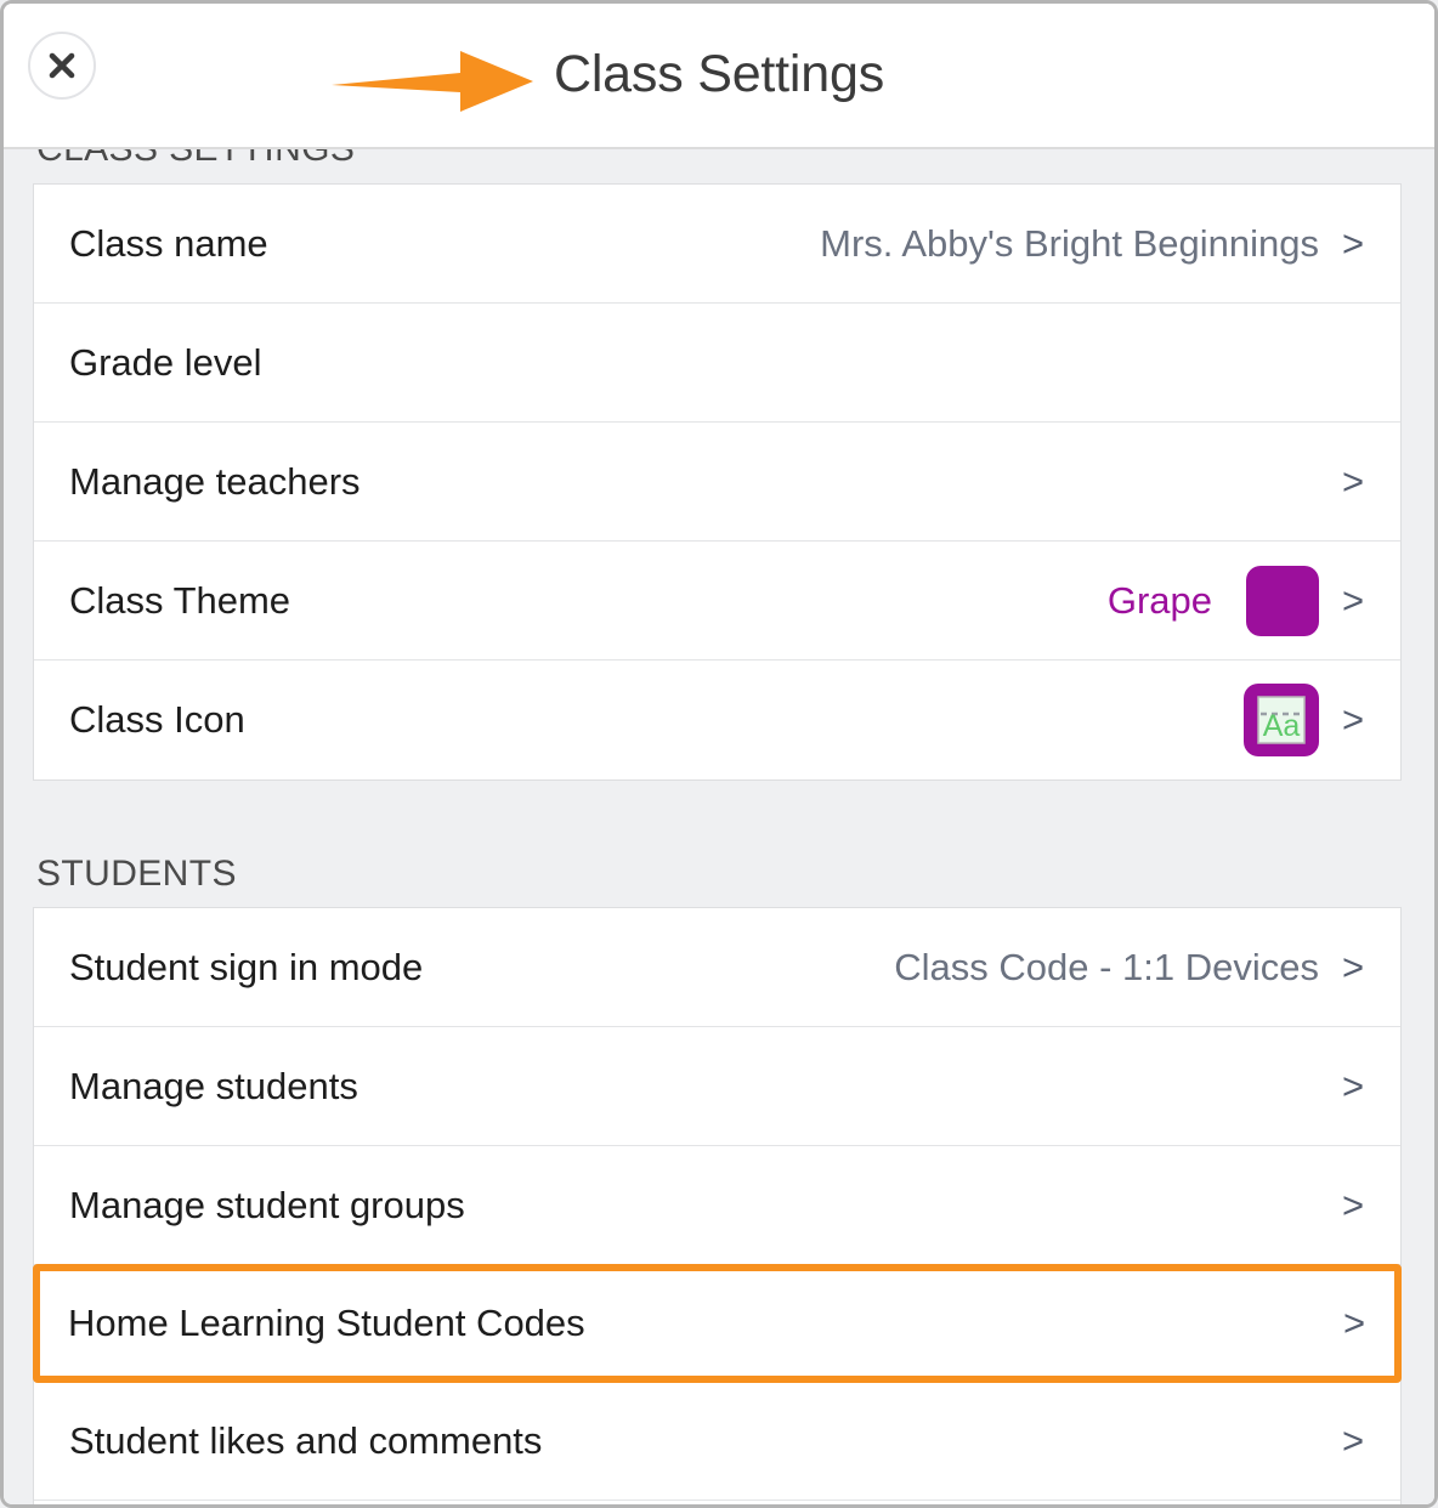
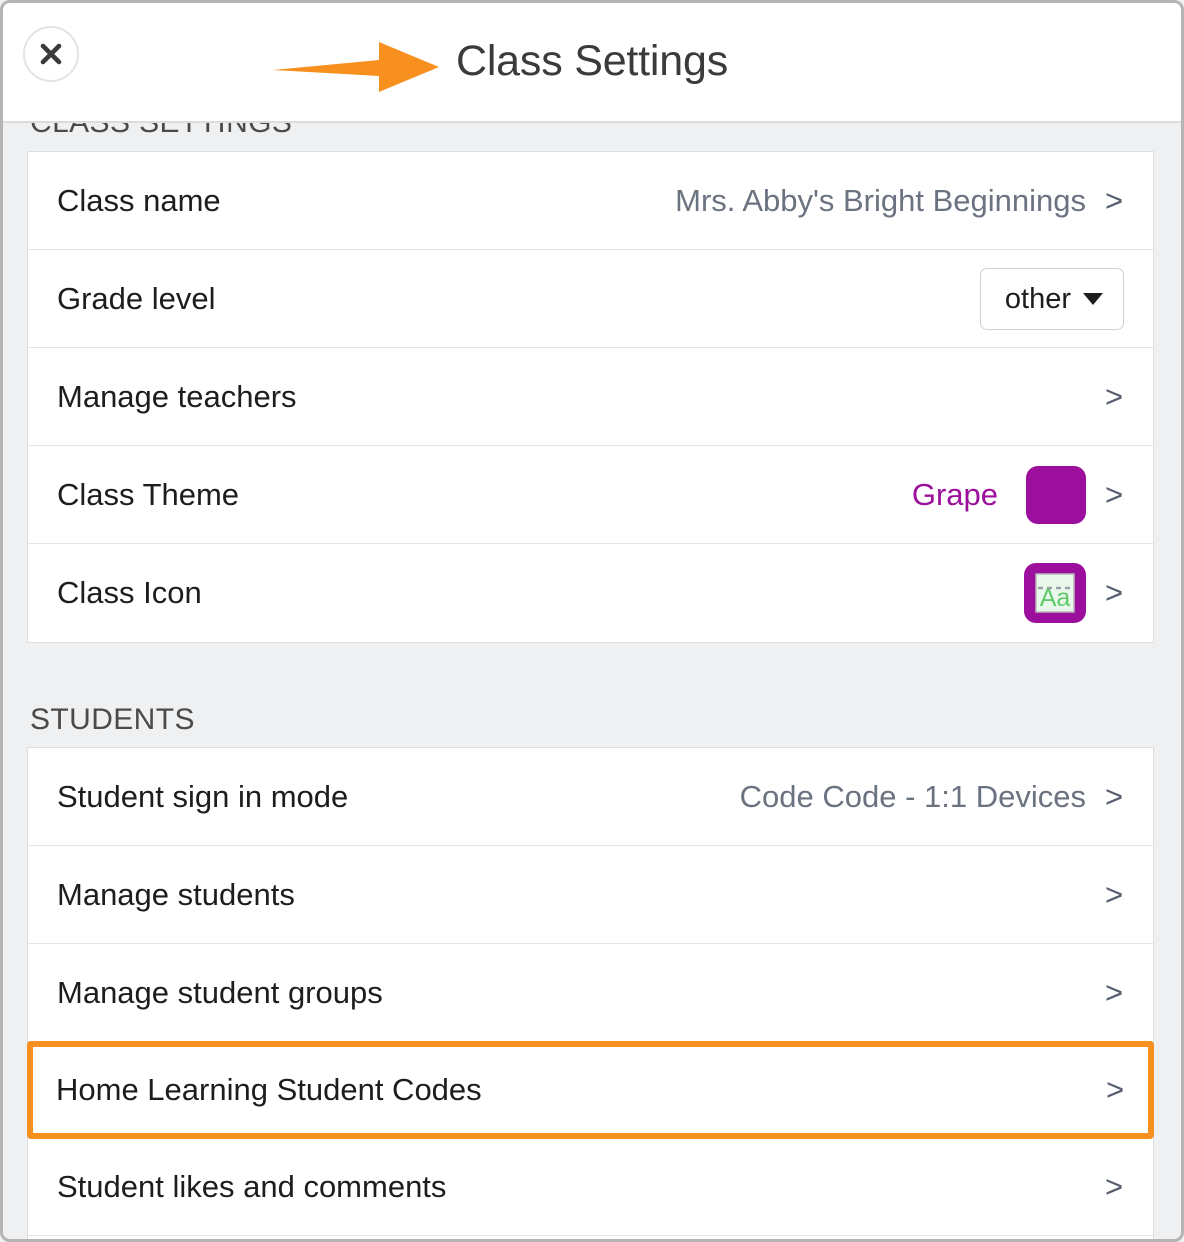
  Class Settings
  CLASS SETTINGS
  Class name
  Mrs. Abby's Bright Beginnings
  >
  Grade level
+ other
  Manage teachers
  >
  Class Theme
  Grape
  >
  Class Icon
  Aa
  >
  STUDENTS
  Student sign in mode
- Class Code - 1:1 Devices
+ Code Code - 1:1 Devices
  >
  Manage students
  >
  Manage student groups
  >
  Home Learning Student Codes
  >
  Student likes and comments
  >
